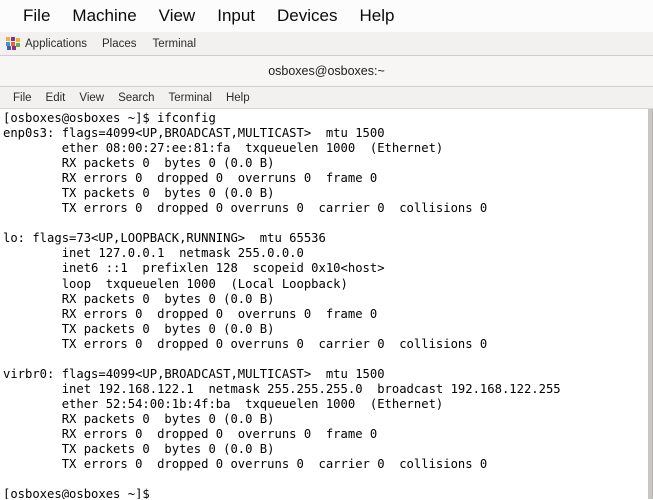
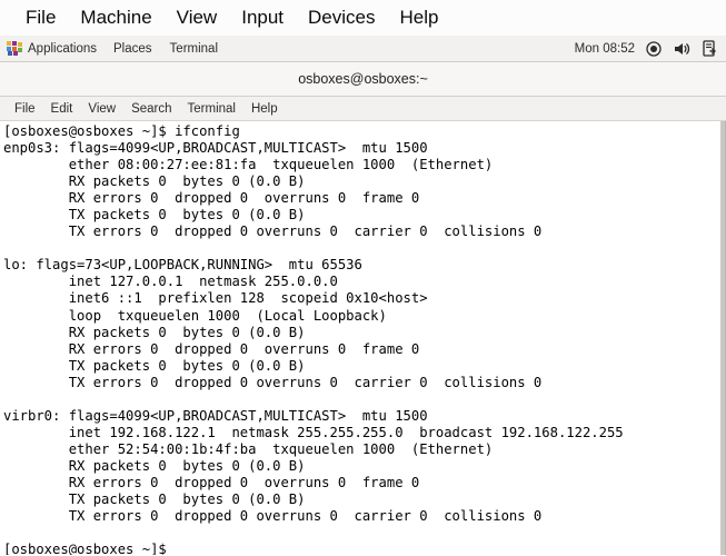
  File
  Machine
  View
  Input
  Devices
  Help
  Applications
  Places
  Terminal
+ Mon 08:52
  osboxes@osboxes:~
  File
  Edit
  View
  Search
  Terminal
  Help
  [osboxes@osboxes ~]$ ifconfig
  enp0s3: flags=4099<UP,BROADCAST,MULTICAST> mtu 1500
  ether 08:00:27:ee:81:fa txqueuelen 1000 (Ethernet)
  RX packets 0 bytes 0 (0.0 B)
  RX errors 0 dropped 0 overruns 0 frame 0
  TX packets 0 bytes 0 (0.0 B)
  TX errors 0 dropped 0 overruns 0 carrier 0 collisions 0
  lo: flags=73<UP,LOOPBACK,RUNNING> mtu 65536
  inet 127.0.0.1 netmask 255.0.0.0
  inet6 ::1 prefixlen 128 scopeid 0x10<host>
  loop txqueuelen 1000 (Local Loopback)
  RX packets 0 bytes 0 (0.0 B)
  RX errors 0 dropped 0 overruns 0 frame 0
  TX packets 0 bytes 0 (0.0 B)
  TX errors 0 dropped 0 overruns 0 carrier 0 collisions 0
  virbr0: flags=4099<UP,BROADCAST,MULTICAST> mtu 1500
  inet 192.168.122.1 netmask 255.255.255.0 broadcast 192.168.122.255
  ether 52:54:00:1b:4f:ba txqueuelen 1000 (Ethernet)
  RX packets 0 bytes 0 (0.0 B)
  RX errors 0 dropped 0 overruns 0 frame 0
  TX packets 0 bytes 0 (0.0 B)
  TX errors 0 dropped 0 overruns 0 carrier 0 collisions 0
  [osboxes@osboxes ~]$
